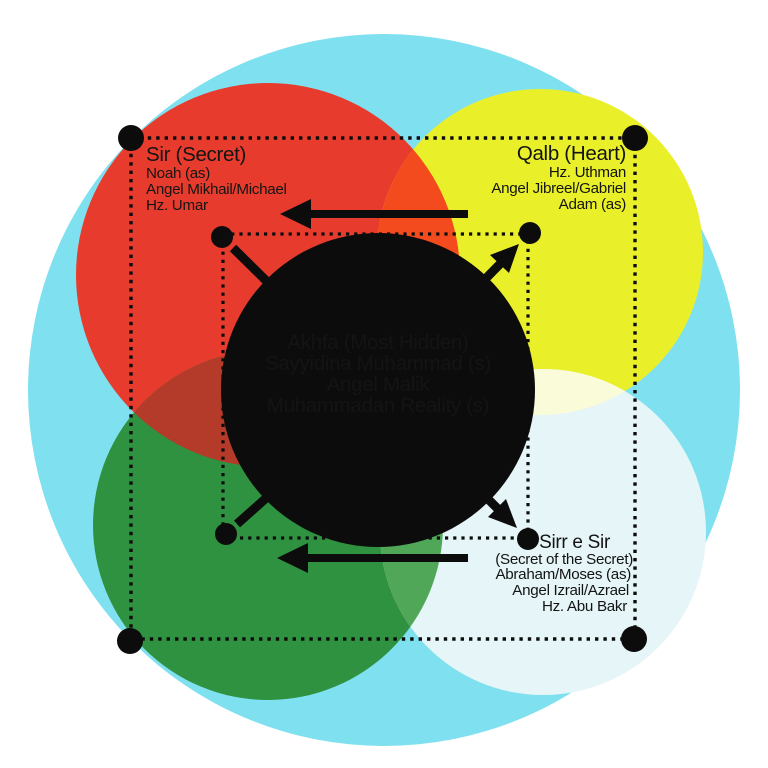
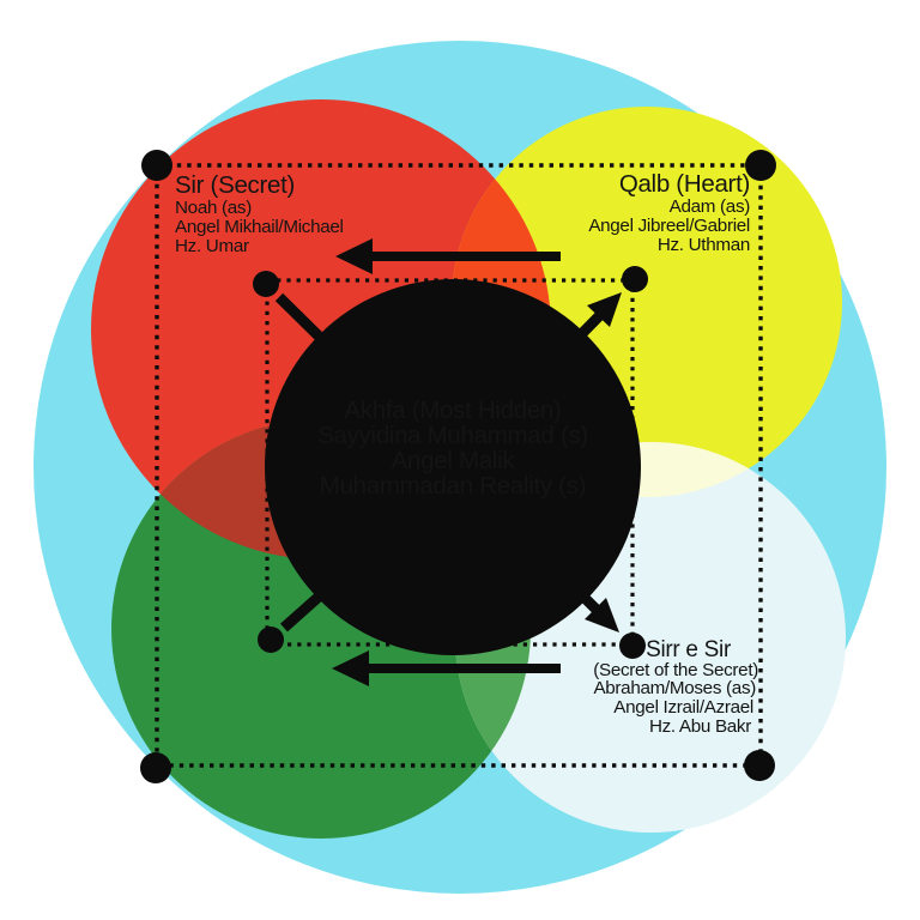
  Sir (Secret)
  Noah (as)
  Angel Mikhail/Michael
  Hz. Umar
  Qalb (Heart)
- Hz. Uthman
+ Adam (as)
  Angel Jibreel/Gabriel
- Adam (as)
+ Hz. Uthman
  Sirr e Sir
  (Secret of the Secret)
  Abraham/Moses (as)
  Angel Izrail/Azrael
  Hz. Abu Bakr
